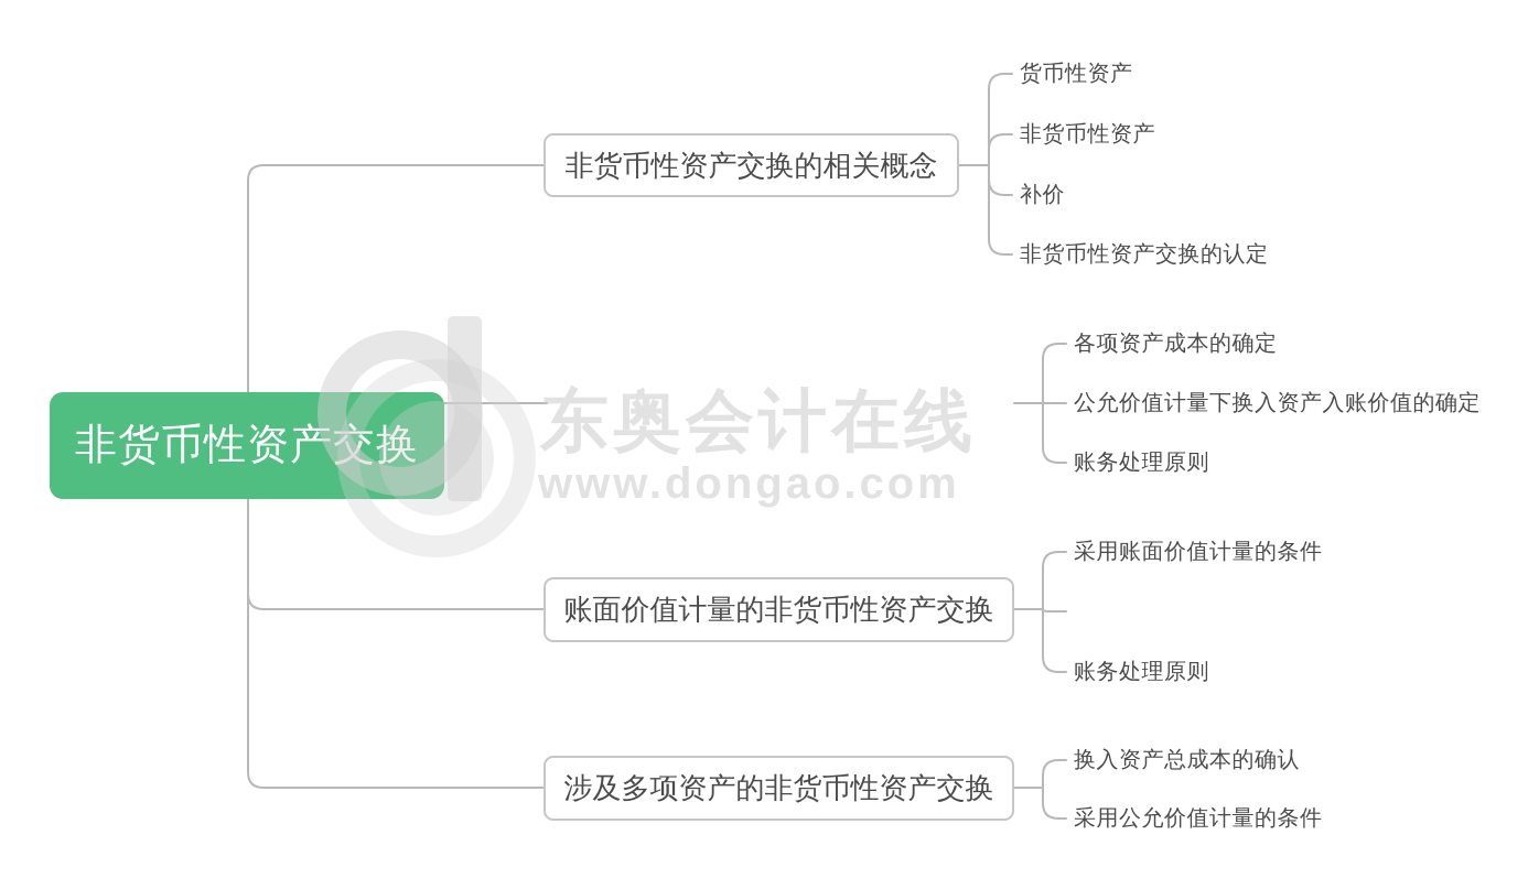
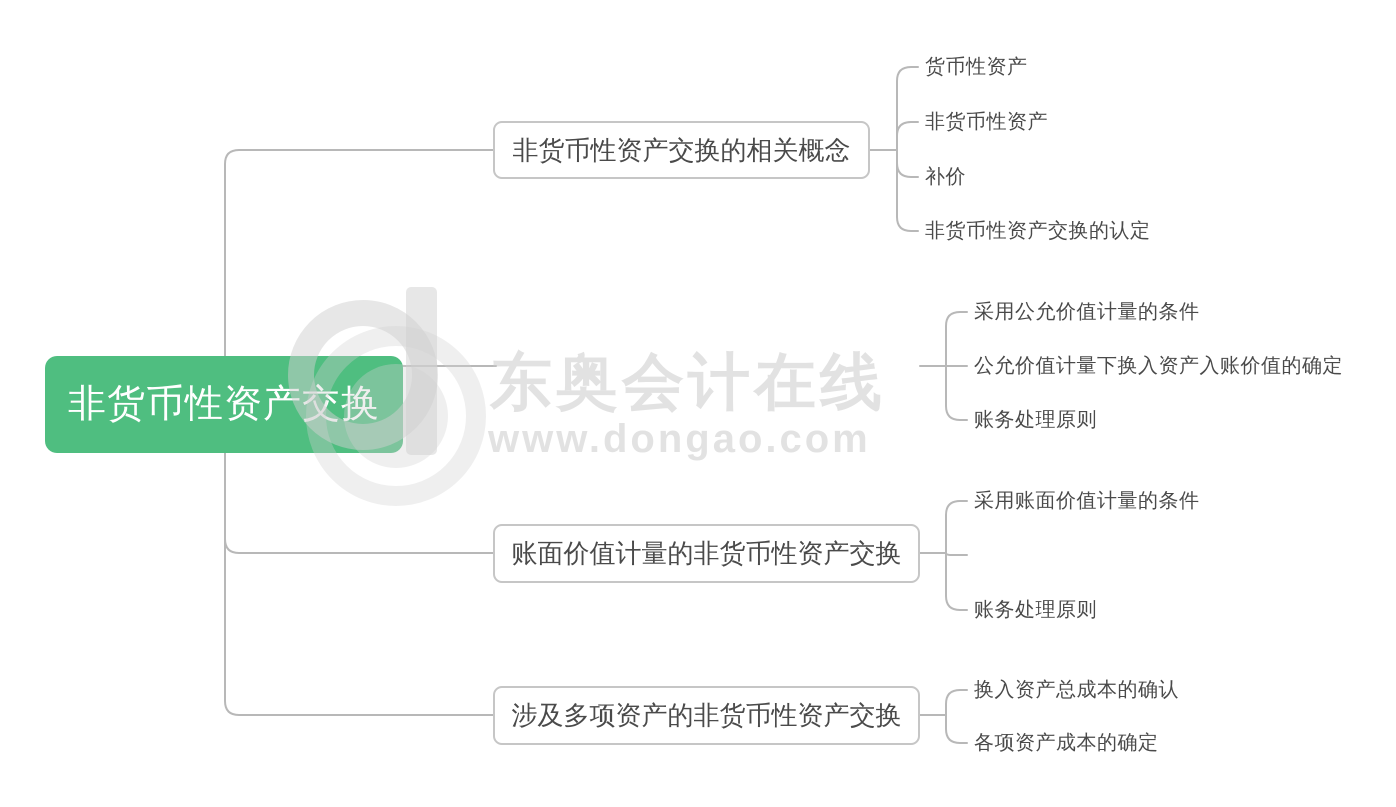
  非货币性资产交换
  非货币性资产交换的相关概念
  账面价值计量的非货币性资产交换
  涉及多项资产的非货币性资产交换
  货币性资产
  非货币性资产
  补价
  非货币性资产交换的认定
- 各项资产成本的确定
+ 采用公允价值计量的条件
  公允价值计量下换入资产入账价值的确定
  账务处理原则
  采用账面价值计量的条件
  账务处理原则
  换入资产总成本的确认
- 采用公允价值计量的条件
+ 各项资产成本的确定
  东奥会计在线
  www.dongao.com
